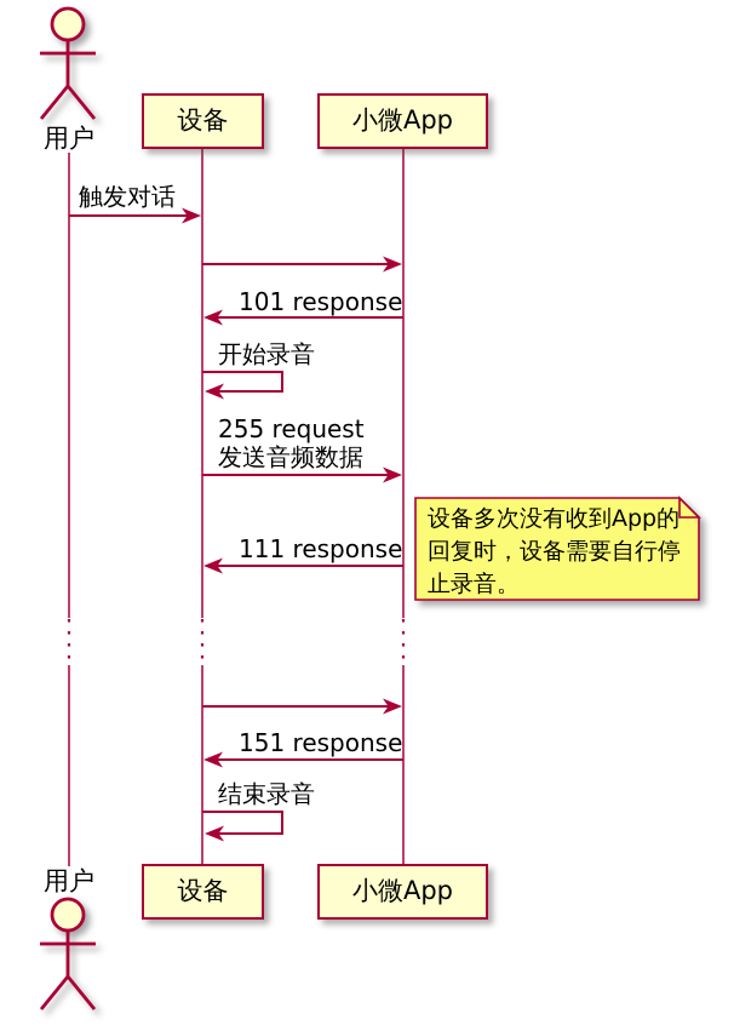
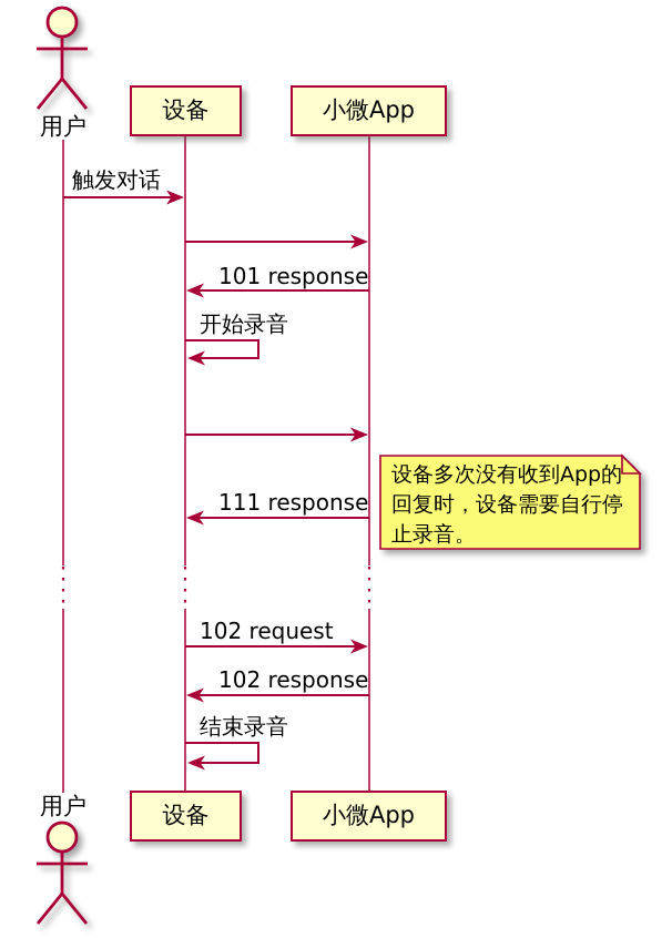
  设备
  小微App
  设备
  小微App
  用户
  用户
  触发对话
  101 response
  开始录音
- 255 request
- 发送音频数据
  111 response
+ 102 request
- 151 response
+ 102 response
  结束录音
  设备多次没有收到App的
  回复时，设备需要自行停
  止录音。
